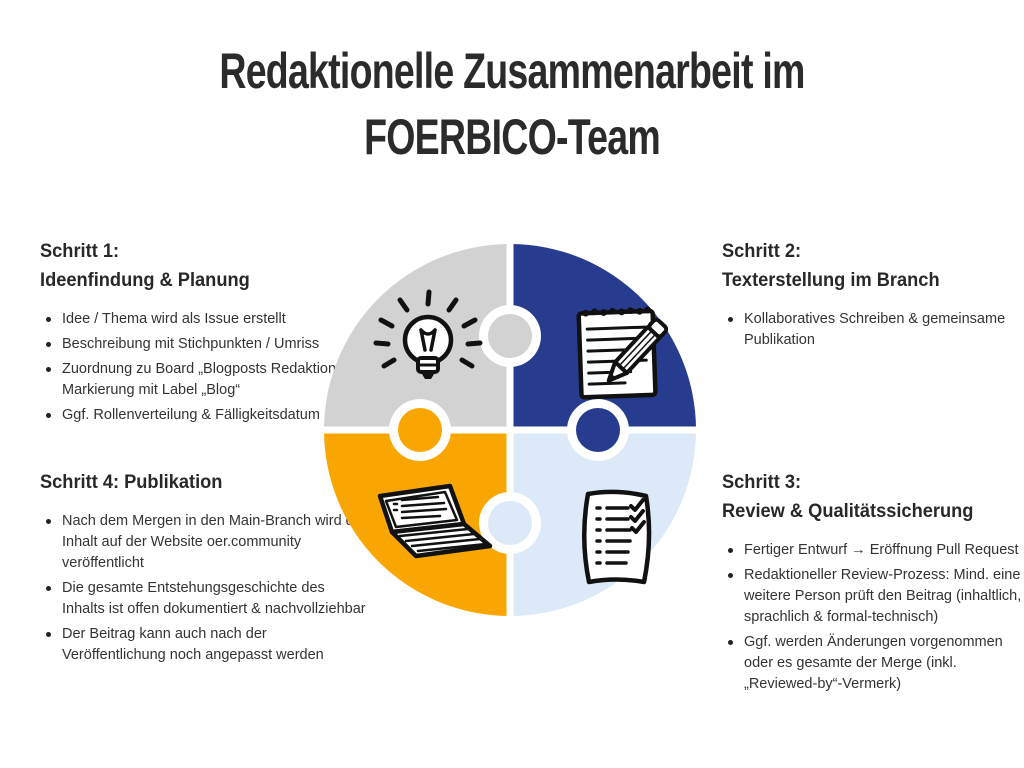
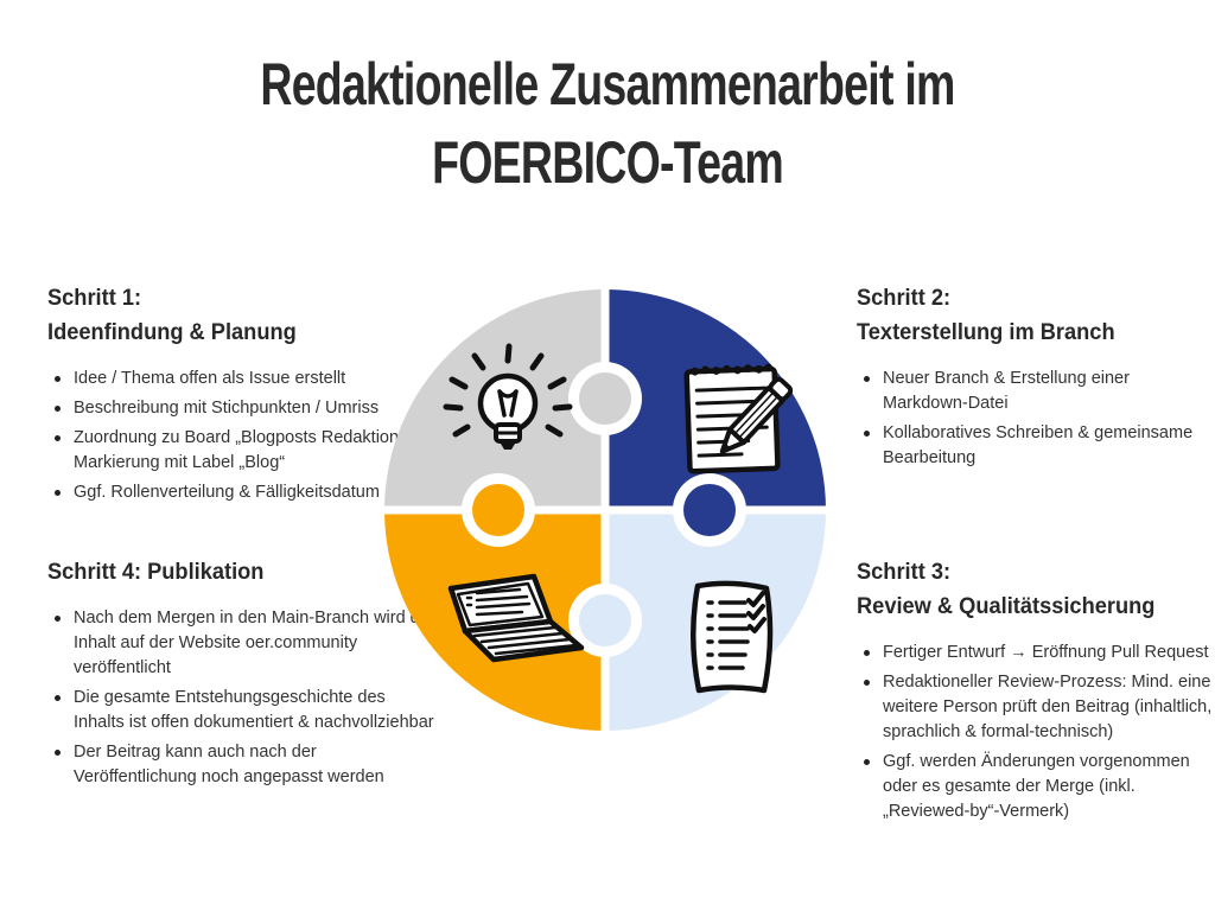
  Redaktionelle Zusammenarbeit im
  FOERBICO-Team
  Schritt 1:
  Ideenfindung & Planung
- Idee / Thema wird als Issue erstellt
+ Idee / Thema offen als Issue erstellt
  Beschreibung mit Stichpunkten / Umriss
  Zuordnung zu Board „Blogposts Redaktion Markierung mit Label „Blog“
  Ggf. Rollenverteilung & Fälligkeitsdatum
  Schritt 2:
  Texterstellung im Branch
+ Neuer Branch & Erstellung einer Markdown-Datei
- Kollaboratives Schreiben & gemeinsame Publikation
+ Kollaboratives Schreiben & gemeinsame Bearbeitung
  Schritt 3:
  Review & Qualitätssicherung
  Fertiger Entwurf → Eröffnung Pull Request
  Redaktioneller Review-Prozess: Mind. eine weitere Person prüft den Beitrag (inhaltlich, sprachlich & formal-technisch)
  Ggf. werden Änderungen vorgenommen oder es gesamte der Merge (inkl. „Reviewed-by“-Vermerk)
  Schritt 4: Publikation
  Nach dem Mergen in den Main-Branch wird Inhalt auf der Website oer.community veröffentlicht
  Die gesamte Entstehungsgeschichte des Inhalts ist offen dokumentiert & nachvollziehbar
  Der Beitrag kann auch nach der Veröffentlichung noch angepasst werden
